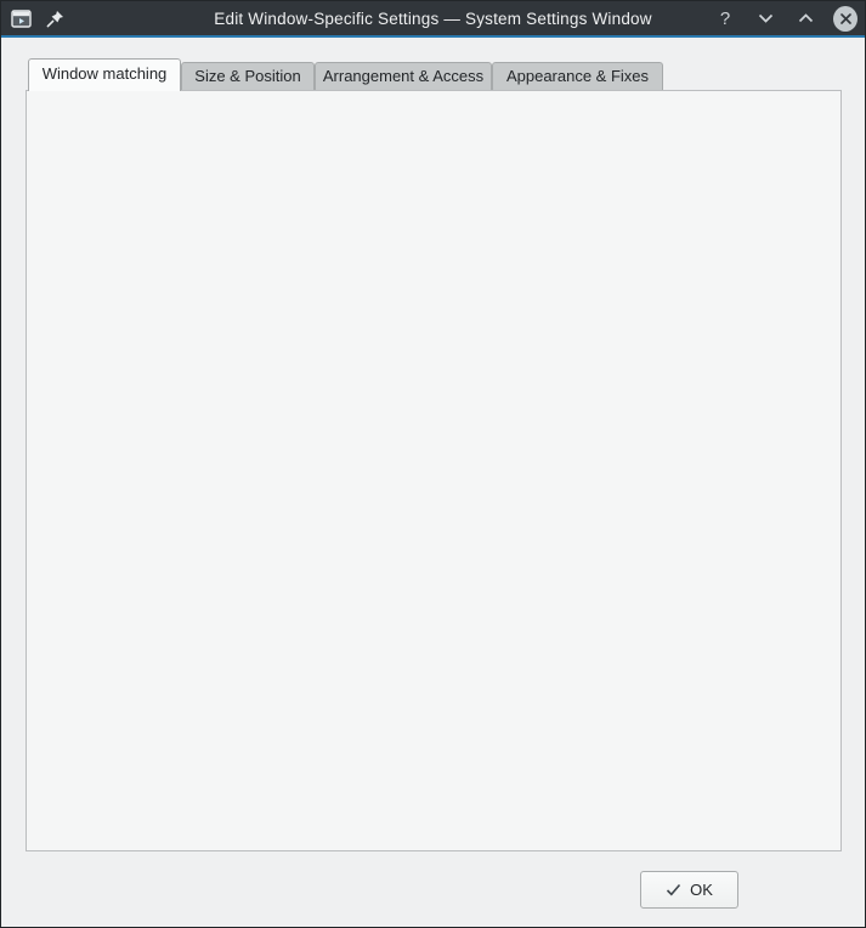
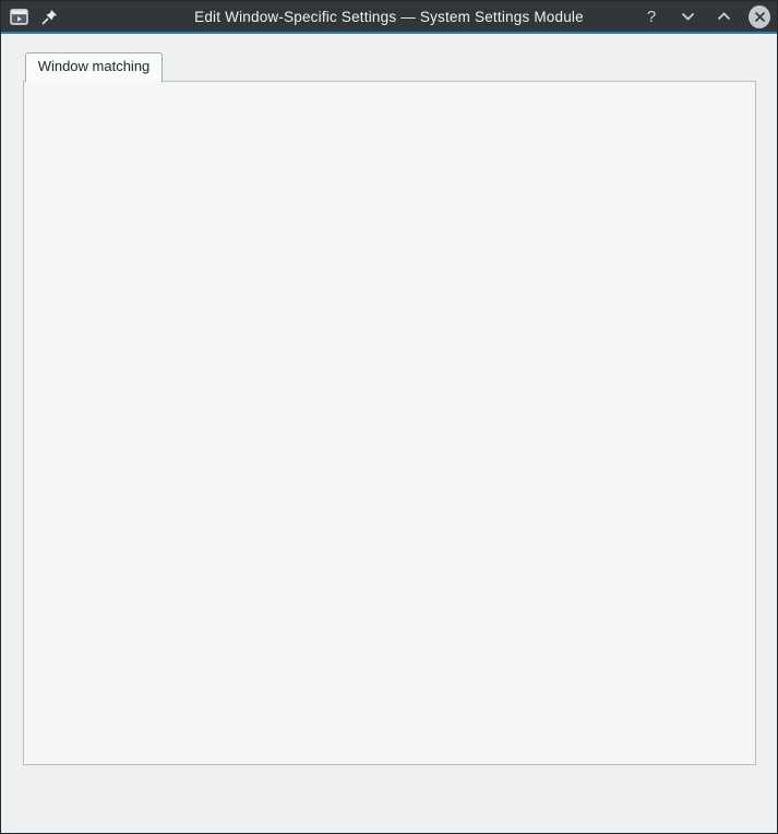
- Edit Window-Specific Settings — System Settings Window
+ Edit Window-Specific Settings — System Settings Module
  ?
  Window matching
- Size & Position
- Arrangement & Access
- Appearance & Fixes
- OK
